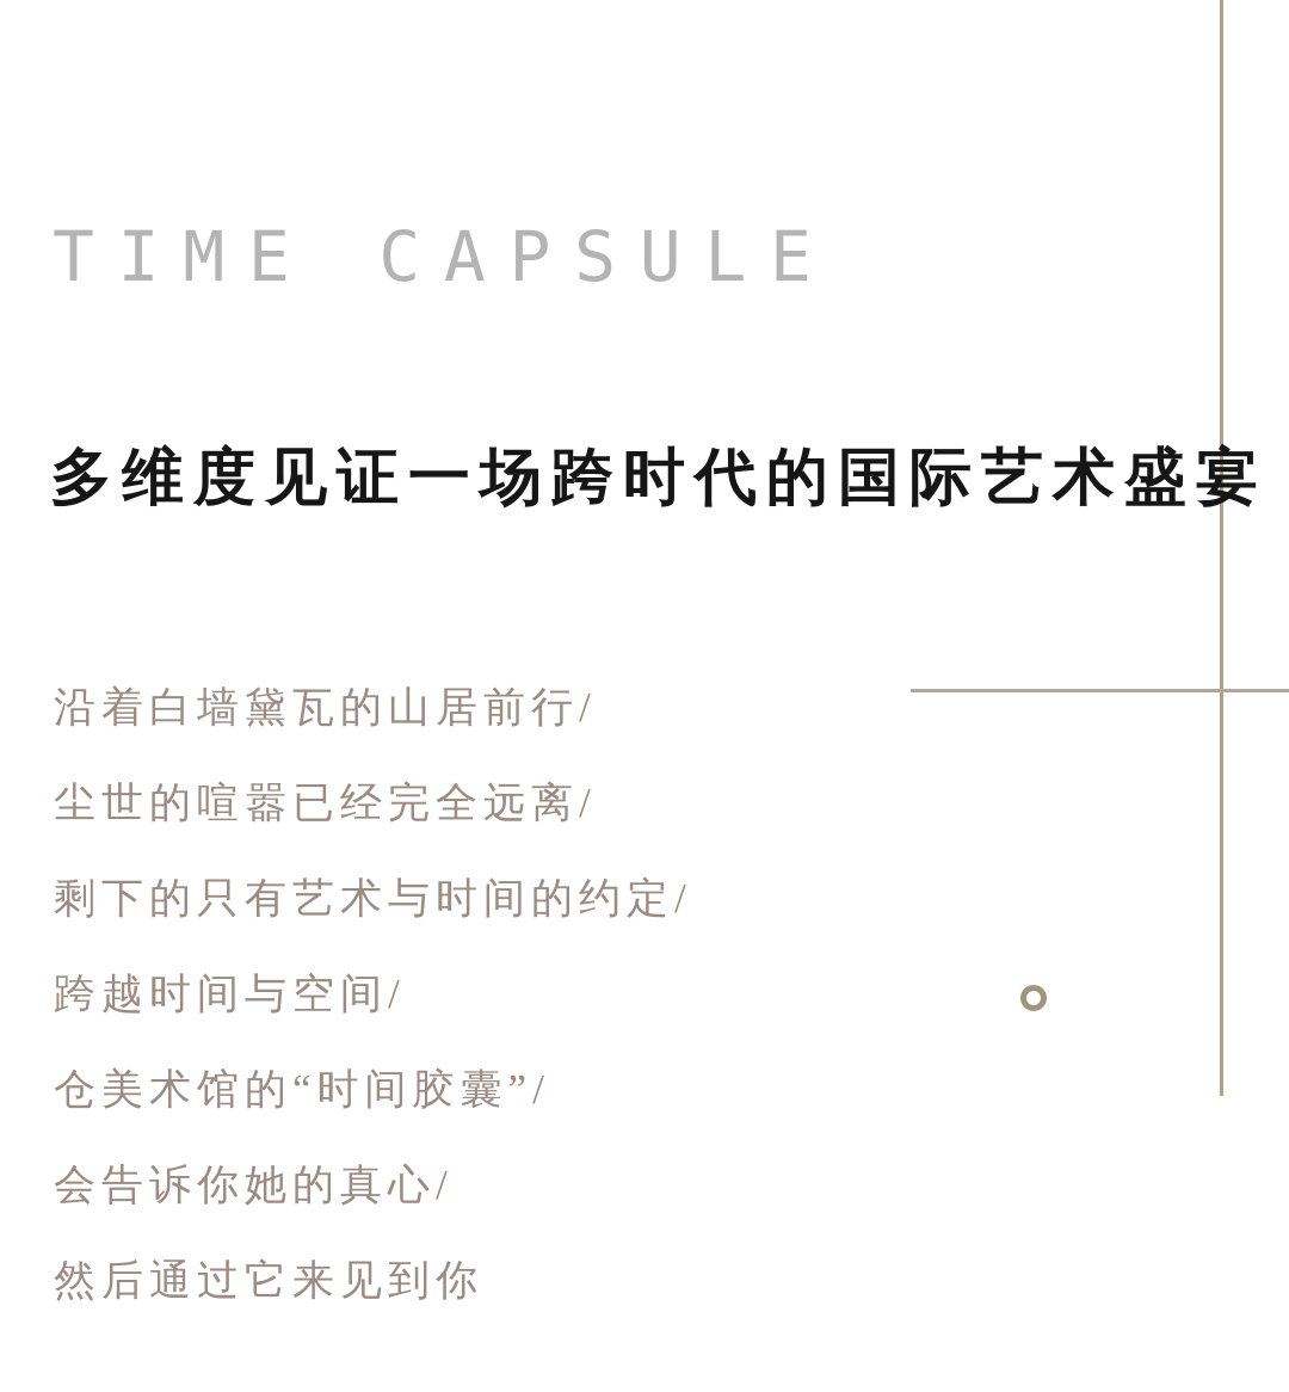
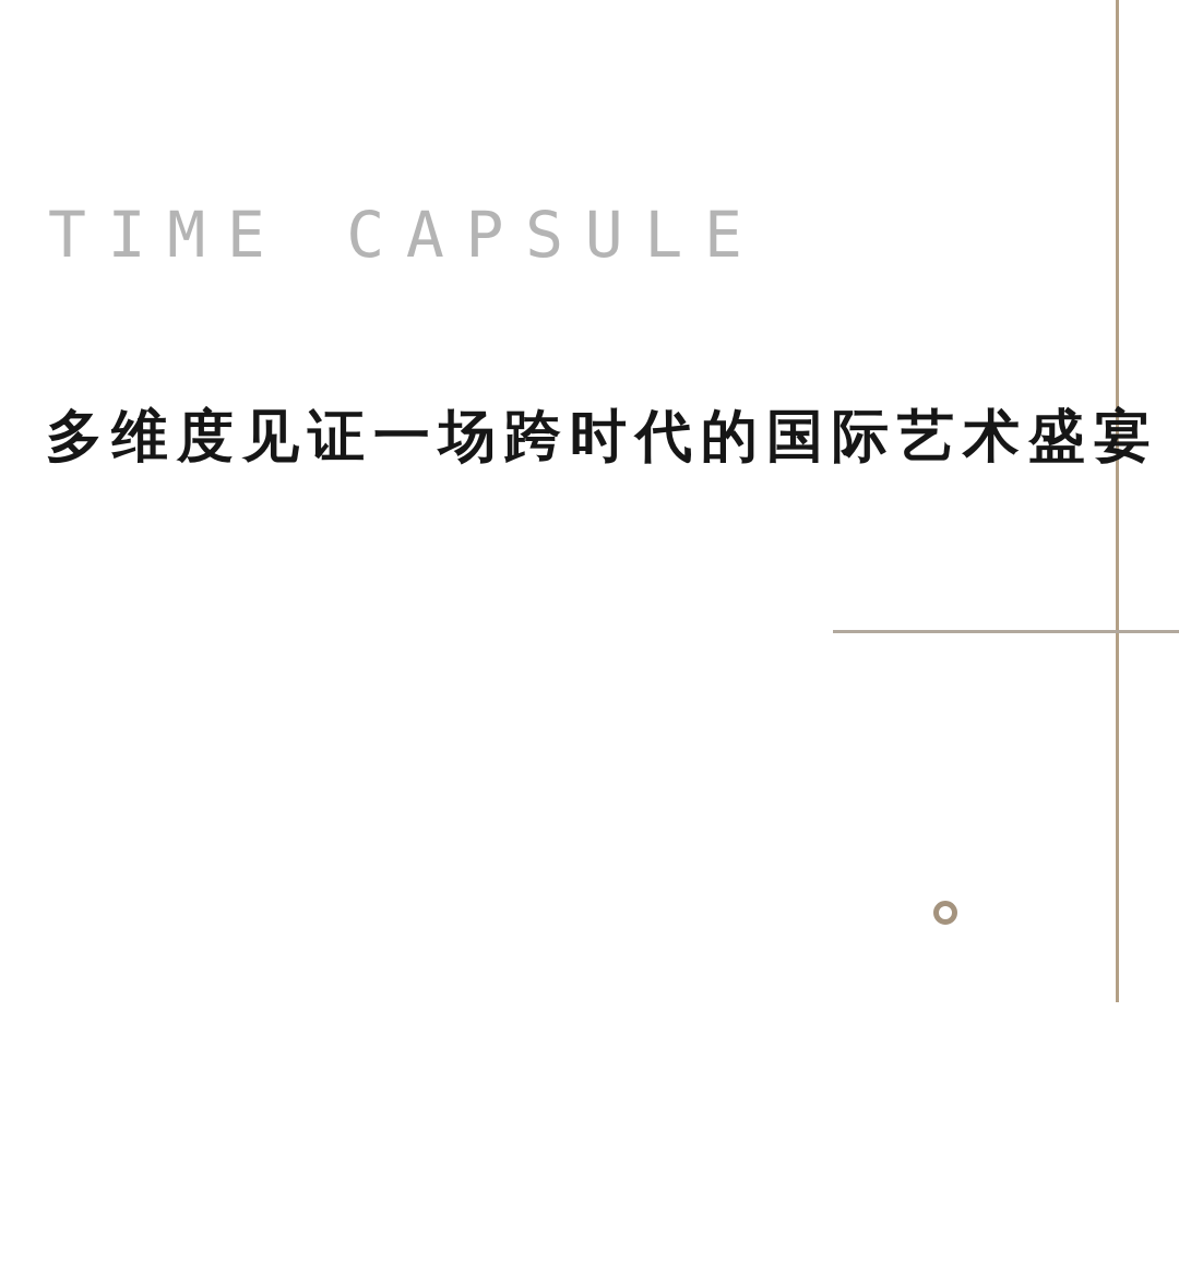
  TIME CAPSULE
  多维度见证一场跨时代的国际艺术盛宴
- 沿着白墙黛瓦的山居前行/
- 尘世的喧嚣已经完全远离/
- 剩下的只有艺术与时间的约定/
- 跨越时间与空间/
- 仓美术馆的“时间胶囊”/
- 会告诉你她的真心/
- 然后通过它来见到你
